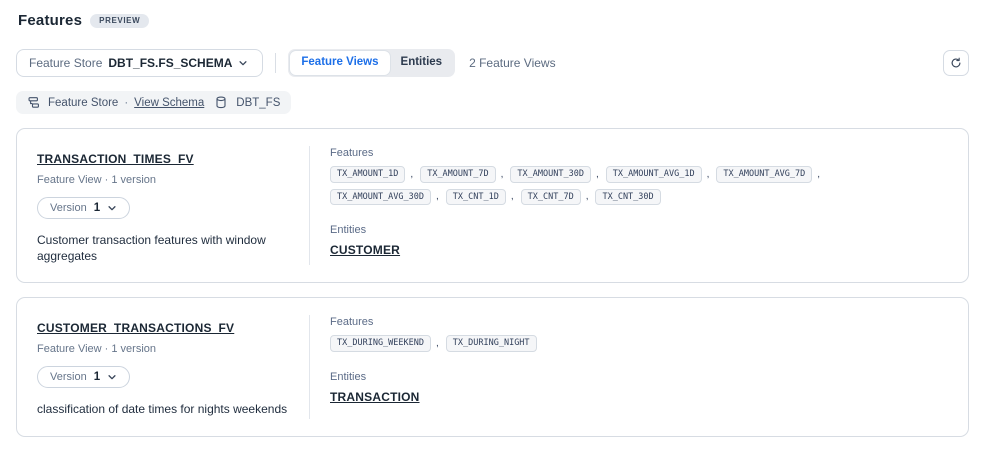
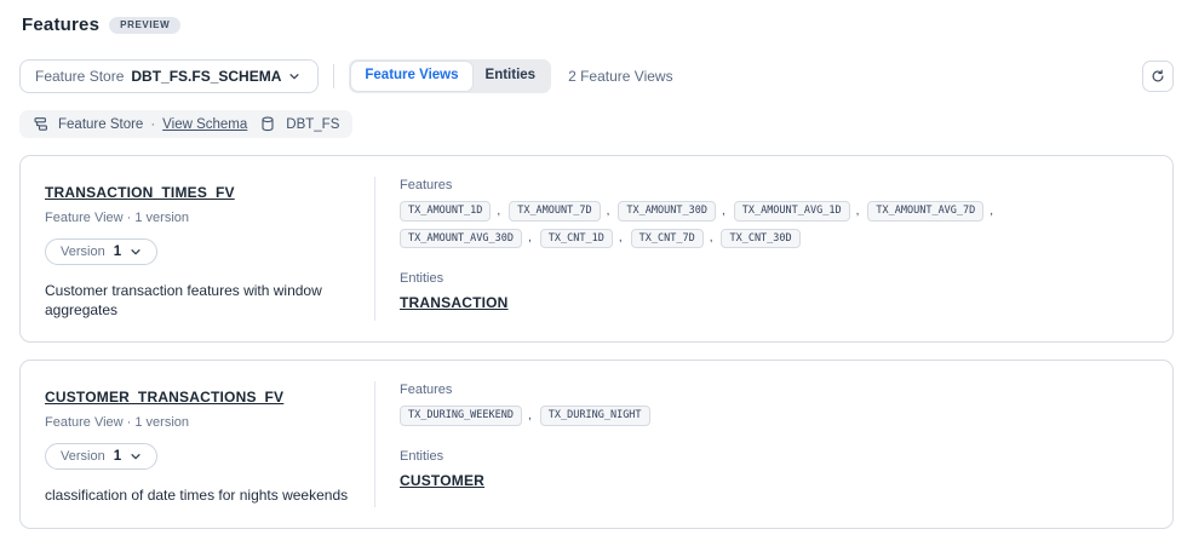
  Features
  PREVIEW
  Feature Store
  DBT_FS.FS_SCHEMA
  Feature Views
  Entities
  2 Feature Views
  Feature Store
  ·
  View Schema
  DBT_FS
  TRANSACTION_TIMES_FV
  Feature View · 1 version
  Version
  1
  Customer transaction features with window aggregates
  Features
  TX_AMOUNT_1D
  ,
  TX_AMOUNT_7D
  ,
  TX_AMOUNT_30D
  ,
  TX_AMOUNT_AVG_1D
  ,
  TX_AMOUNT_AVG_7D
  ,
  TX_AMOUNT_AVG_30D
  ,
  TX_CNT_1D
  ,
  TX_CNT_7D
  ,
  TX_CNT_30D
  Entities
- CUSTOMER
+ TRANSACTION
  CUSTOMER_TRANSACTIONS_FV
  Feature View · 1 version
  Version
  1
  classification of date times for nights weekends
  Features
  TX_DURING_WEEKEND
  ,
  TX_DURING_NIGHT
  Entities
- TRANSACTION
+ CUSTOMER
